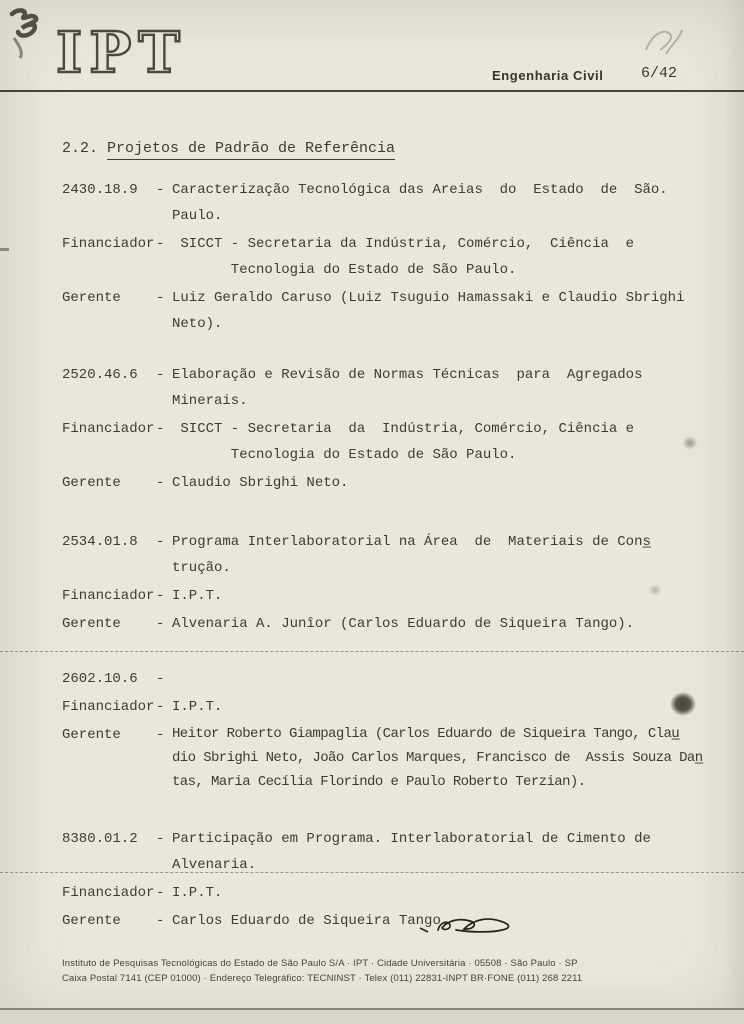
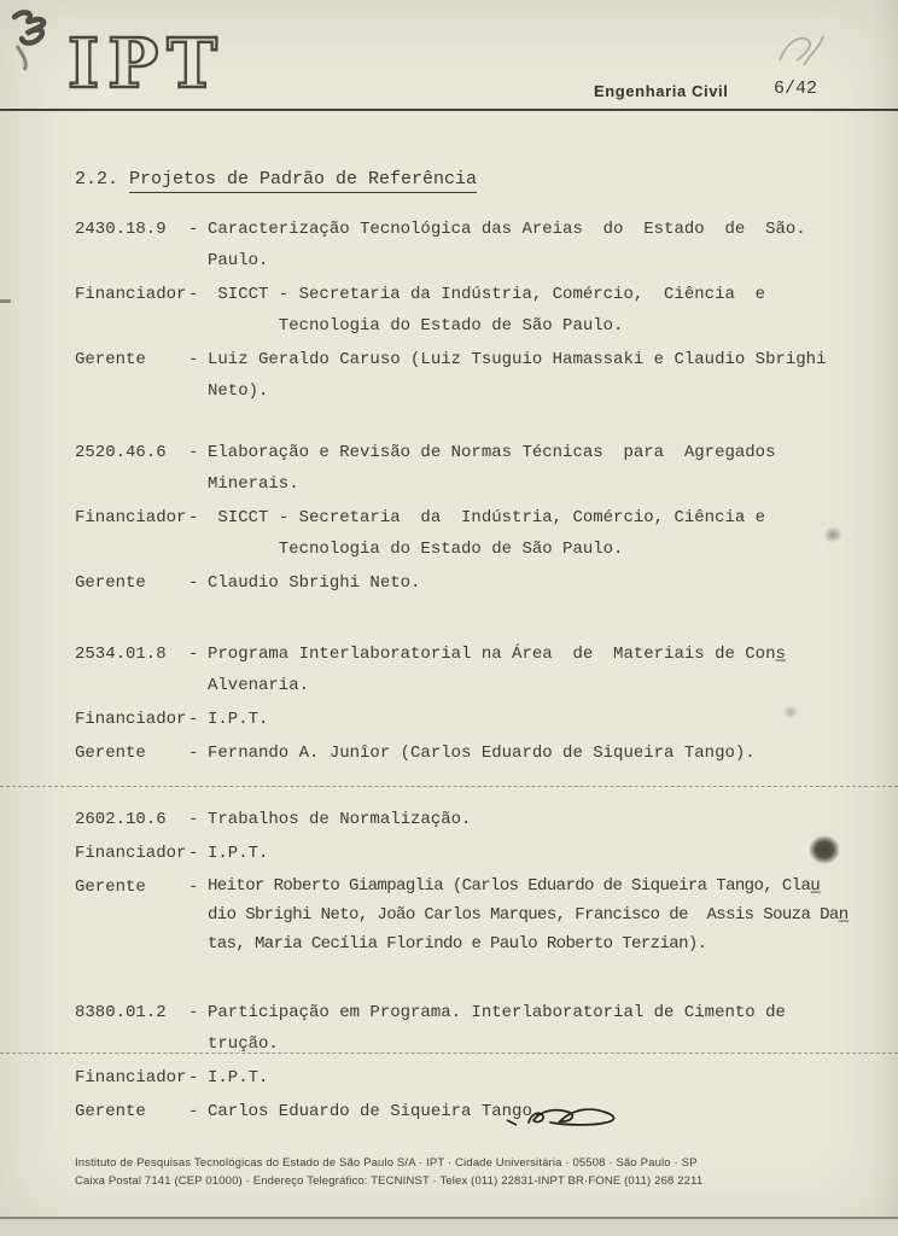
  IPT
  Engenharia Civil
  6/42
  2.2. Projetos de Padrão de Referência
  2430.18.9
  -
  Caracterização Tecnológica das Areias do Estado de São.
  Paulo.
  Financiador
  -
  SICCT - Secretaria da Indústria, Comércio, Ciência e
  Tecnologia do Estado de São Paulo.
  Gerente
  -
  Luiz Geraldo Caruso (Luiz Tsuguio Hamassaki e Claudio Sbrighi
  Neto).
  2520.46.6
  -
  Elaboração e Revisão de Normas Técnicas para Agregados
  Minerais.
  Financiador
  -
  SICCT - Secretaria da Indústria, Comércio, Ciência e
  Tecnologia do Estado de São Paulo.
  Gerente
  -
  Claudio Sbrighi Neto.
  2534.01.8
  -
  Programa Interlaboratorial na Área de Materiais de Cons̲
- trução.
+ Alvenaria.
  Financiador
  -
  I.P.T.
  Gerente
  -
- Alvenaria A. Junîor (Carlos Eduardo de Siqueira Tango).
+ Fernando A. Junîor (Carlos Eduardo de Siqueira Tango).
  2602.10.6
  -
+ Trabalhos de Normalização.
  Financiador
  -
  I.P.T.
  Gerente
  -
  Heitor Roberto Giampaglia (Carlos Eduardo de Siqueira Tango, Clau̲
  dio Sbrighi Neto, João Carlos Marques, Francisco de Assis Souza Dan̲
  tas, Maria Cecília Florindo e Paulo Roberto Terzian).
  8380.01.2
  -
  Participação em Programa. Interlaboratorial de Cimento de
- Alvenaria.
+ trução.
  Financiador
  -
  I.P.T.
  Gerente
  -
  Carlos Eduardo de Siqueira Tango.
  Instituto de Pesquisas Tecnológicas do Estado de São Paulo S/A · IPT · Cidade Universitária · 05508 · São Paulo · SP
  Caixa Postal 7141 (CEP 01000) · Endereço Telegráfico: TECNINST · Telex (011) 22831-INPT BR·FONE (011) 268 2211
